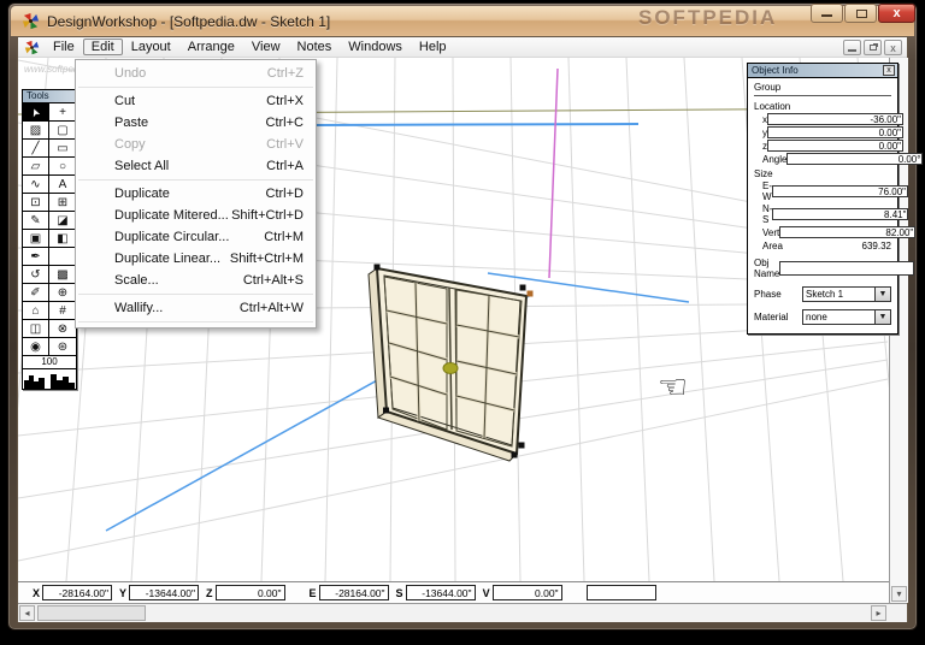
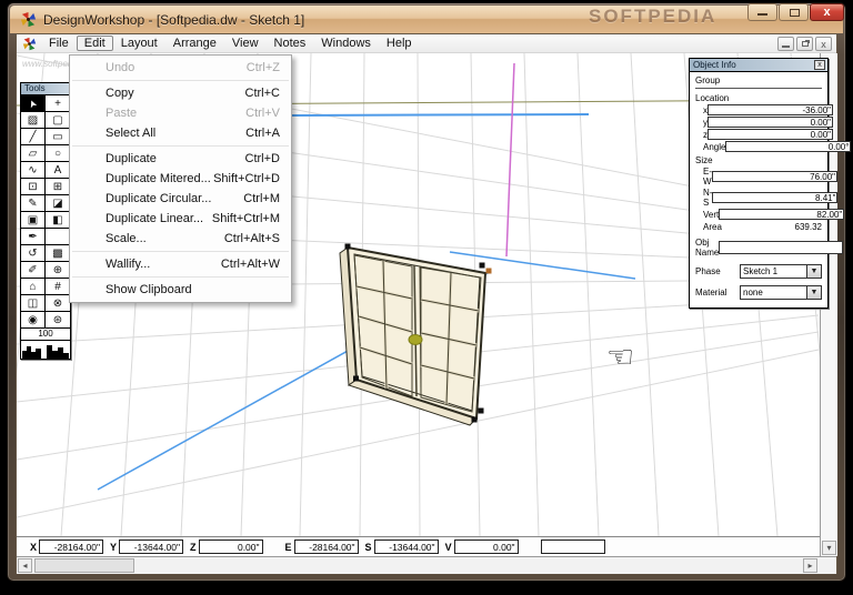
  DesignWorkshop - [Softpedia.dw - Sketch 1]
  SOFTPEDIA
  x
  ☜
  File
  Edit
  Layout
  Arrange
  View
  Notes
  Windows
  Help
  x
  Undo
  Ctrl+Z
- Cut
- Ctrl+X
- Paste
+ Copy
  Ctrl+C
- Copy
+ Paste
  Ctrl+V
  Select All
  Ctrl+A
  Duplicate
  Ctrl+D
  Duplicate Mitered...
  Shift+Ctrl+D
  Duplicate Circular...
  Ctrl+M
  Duplicate Linear...
  Shift+Ctrl+M
  Scale...
  Ctrl+Alt+S
  Wallify...
  Ctrl+Alt+W
+ Show Clipboard
  Tools
  +
  ▨
  ▢
  ╱
  ▭
  ▱
  ○
  ∿
  A
  ⊡
  ⊞
  ✎
  ◪
  ▣
  ◧
  ✒
  ↺
  ▩
  ✐
  ⊕
  ⌂
  #
  ◫
  ⊗
  ◉
  ⊛
  100
  Object Info
  Group
  Location
  x
  -36.00"
  y
  0.00"
  z
  0.00"
  Angle
  0.00°
  Size
  E-W
  76.00"
  N-S
  8.41"
  Vert
  82.00"
  Area
  639.32
  Obj Name
  Phase
  Sketch 1
  Material
  none
  X
  -28164.00"
  Y
  -13644.00"
  Z
  0.00"
  E
  -28164.00"
  S
  -13644.00"
  V
  0.00"
  ▾
  ◂
  ▸
